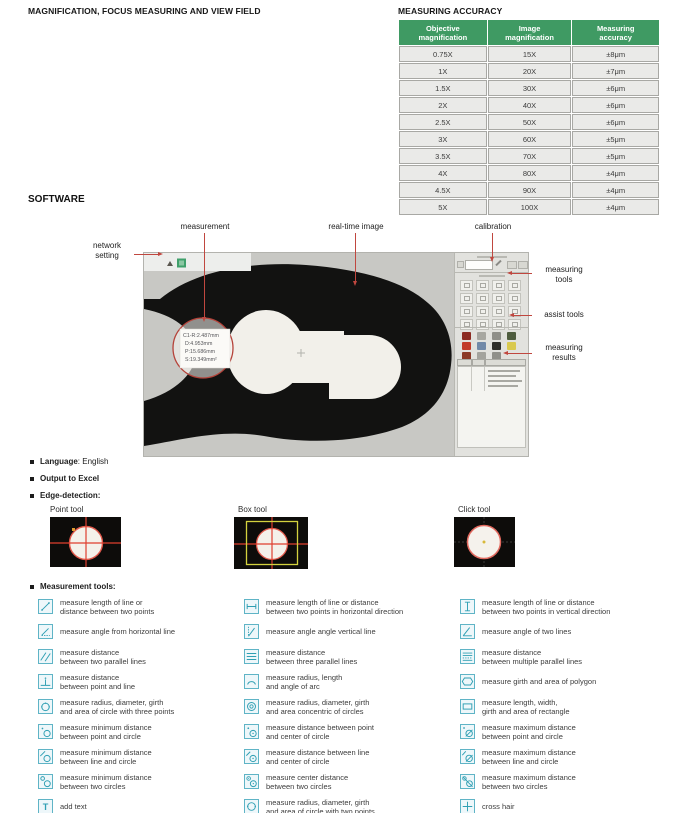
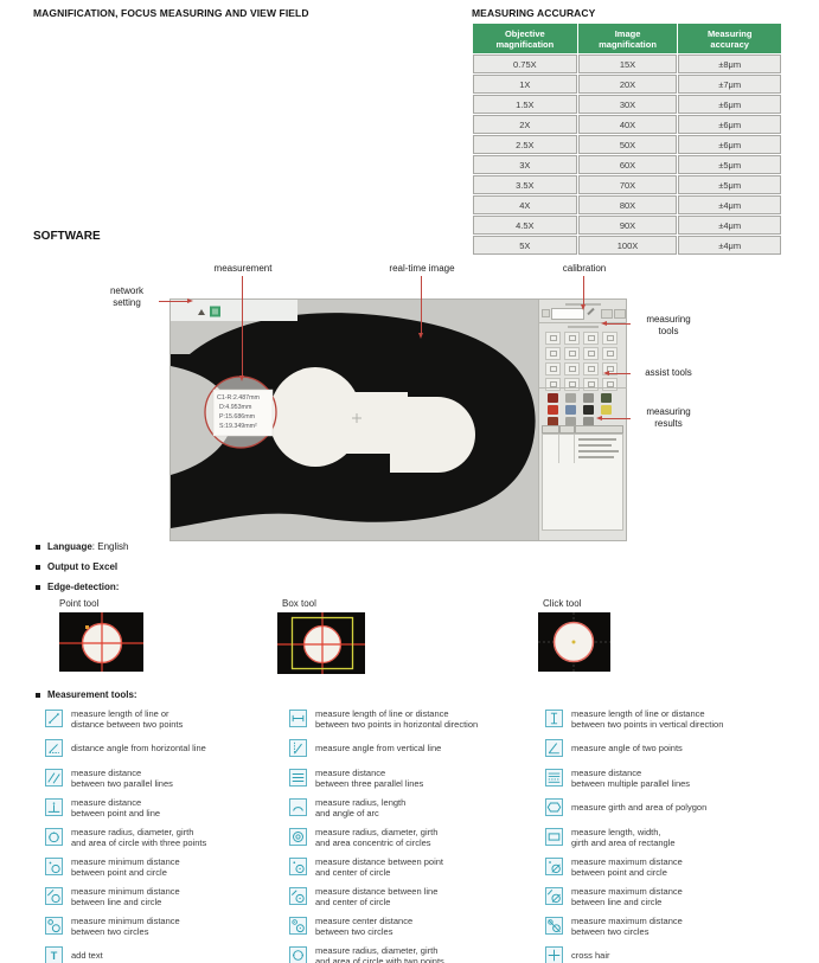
  MAGNIFICATION, FOCUS MEASURING AND VIEW FIELD
  MEASURING ACCURACY
  Objective magnification	Image magnification	Measuring accuracy
  0.75X	15X	±8μm
  1X	20X	±7μm
  1.5X	30X	±6μm
  2X	40X	±6μm
  2.5X	50X	±6μm
  3X	60X	±5μm
  3.5X	70X	±5μm
  4X	80X	±4μm
  4.5X	90X	±4μm
  5X	100X	±4μm
  SOFTWARE
  network
  setting
  measurement
  real-time image
  calibration
  measuring
  tools
  assist tools
  measuring
  results
  Language: English
  Output to Excel
  Edge-detection:
  Point tool
  Box tool
  Click tool
  Measurement tools:
  measure length of line or
  distance between two points
- measure angle from horizontal line
+ distance angle from horizontal line
  measure distance
  between two parallel lines
  measure distance
  between point and line
  measure radius, diameter, girth
  and area of circle with three points
  measure minimum distance
  between point and circle
  measure minimum distance
  between line and circle
  measure minimum distance
  between two circles
  add text
  measure length of line or distance
  between two points in horizontal direction
- measure angle angle vertical line
+ measure angle from vertical line
  measure distance
  between three parallel lines
  measure radius, length
  and angle of arc
  measure radius, diameter, girth
  and area concentric of circles
  measure distance between point
  and center of circle
  measure distance between line
  and center of circle
  measure center distance
  between two circles
  measure radius, diameter, girth
  and area of circle with two points
  measure length of line or distance
  between two points in vertical direction
- measure angle of two lines
+ measure angle of two points
  measure distance
  between multiple parallel lines
  measure girth and area of polygon
  measure length, width,
  girth and area of rectangle
  measure maximum distance
  between point and circle
  measure maximum distance
  between line and circle
  measure maximum distance
  between two circles
  cross hair
